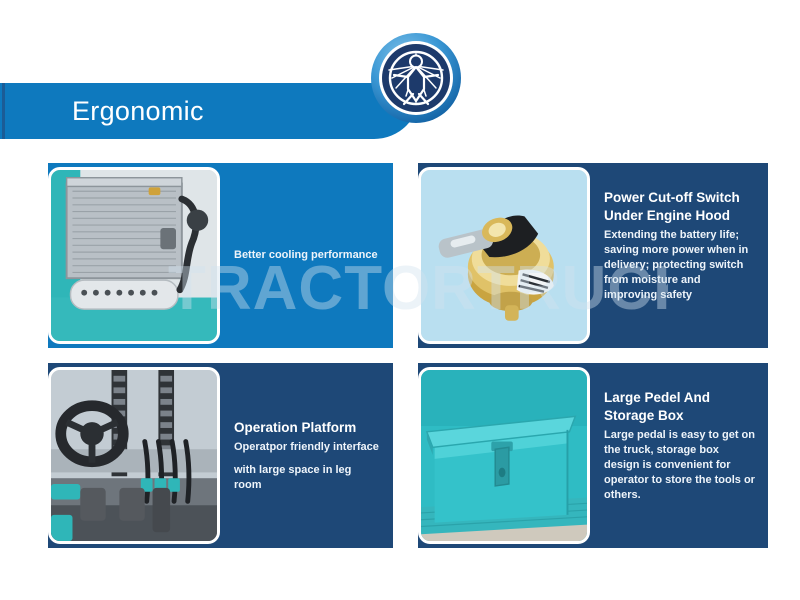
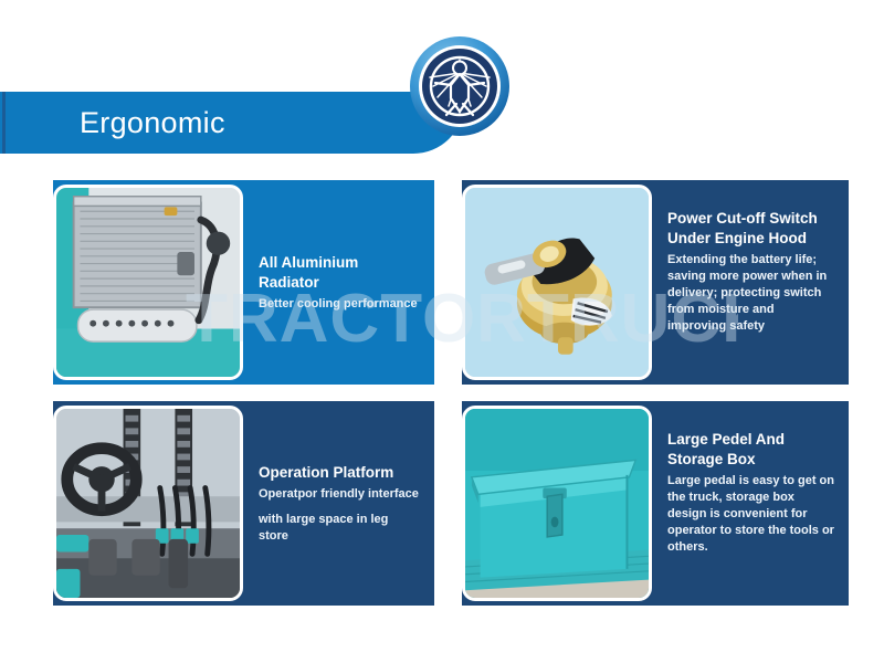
  Ergonomic
+ All Aluminium Radiator
  Better cooling performance
  Power Cut-off Switch Under Engine Hood
  Extending the battery life; saving more power when in delivery; protecting switch from moisture and improving safety
  Operation Platform
  Operatpor friendly interface
- with large space in leg room
+ with large space in leg store
  Large Pedel And Storage Box
  Large pedal is easy to get on the truck, storage box design is convenient for operator to store the tools or others.
  TRACTORTRUC
